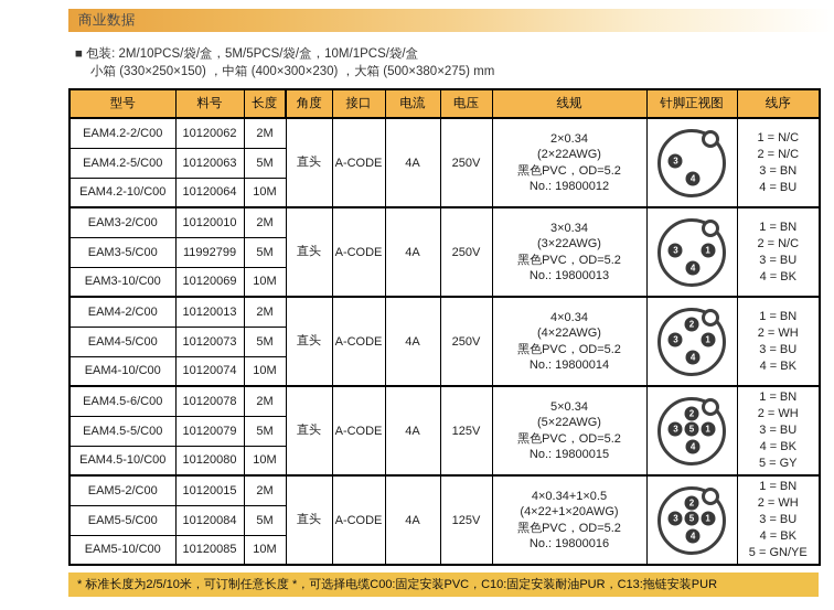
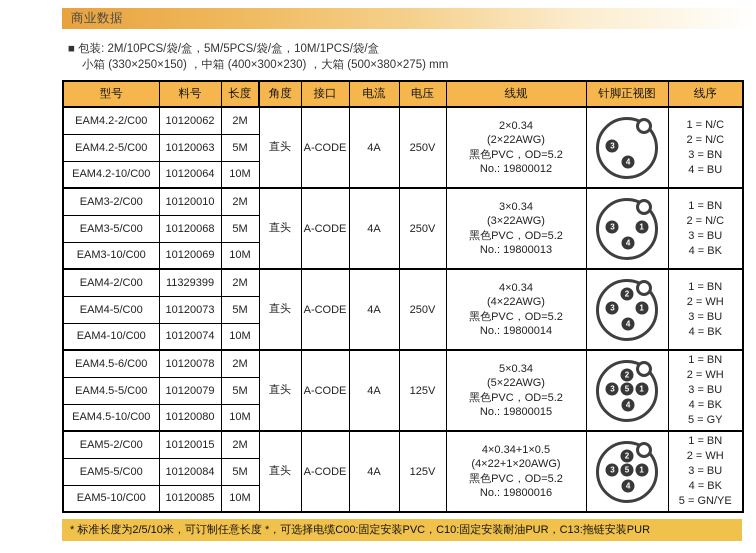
  商业数据
  ■ 包装: 2M/10PCS/袋/盒，5M/5PCS/袋/盒，10M/1PCS/袋/盒
  小箱 (330×250×150) ，中箱 (400×300×230) ，大箱 (500×380×275) mm
  型号	料号	长度	角度	接口	电流	电压	线规	针脚正视图	线序
  EAM4.2-2/C00	10120062	2M	直头	A-CODE	4A	250V	2×0.34(2×22AWG)黑色PVC，OD=5.2No.: 19800012	34	1 = N/C2 = N/C3 = BN4 = BU
  EAM4.2-5/C00	10120063	5M
  EAM4.2-10/C00	10120064	10M
  EAM3-2/C00	10120010	2M	直头	A-CODE	4A	250V	3×0.34(3×22AWG)黑色PVC，OD=5.2No.: 19800013	3 14	1 = BN2 = N/C3 = BU4 = BK
- EAM3-5/C00	11992799	5M
+ EAM3-5/C00	10120068	5M
  EAM3-10/C00	10120069	10M
- EAM4-2/C00	10120013	2M	直头	A-CODE	4A	250V	4×0.34(4×22AWG)黑色PVC，OD=5.2No.: 19800014	23 14	1 = BN2 = WH3 = BU4 = BK
+ EAM4-2/C00	11329399	2M	直头	A-CODE	4A	250V	4×0.34(4×22AWG)黑色PVC，OD=5.2No.: 19800014	23 14	1 = BN2 = WH3 = BU4 = BK
  EAM4-5/C00	10120073	5M
  EAM4-10/C00	10120074	10M
  EAM4.5-6/C00	10120078	2M	直头	A-CODE	4A	125V	5×0.34(5×22AWG)黑色PVC，OD=5.2No.: 19800015	23 5 14	1 = BN2 = WH3 = BU4 = BK5 = GY
  EAM4.5-5/C00	10120079	5M
  EAM4.5-10/C00	10120080	10M
  EAM5-2/C00	10120015	2M	直头	A-CODE	4A	125V	4×0.34+1×0.5(4×22+1×20AWG)黑色PVC，OD=5.2No.: 19800016	23 5 14	1 = BN2 = WH3 = BU4 = BK5 = GN/YE
  EAM5-5/C00	10120084	5M
  EAM5-10/C00	10120085	10M
  * 标准长度为2/5/10米，可订制任意长度 *，可选择电缆C00:固定安装PVC，C10:固定安装耐油PUR，C13:拖链安装PUR
